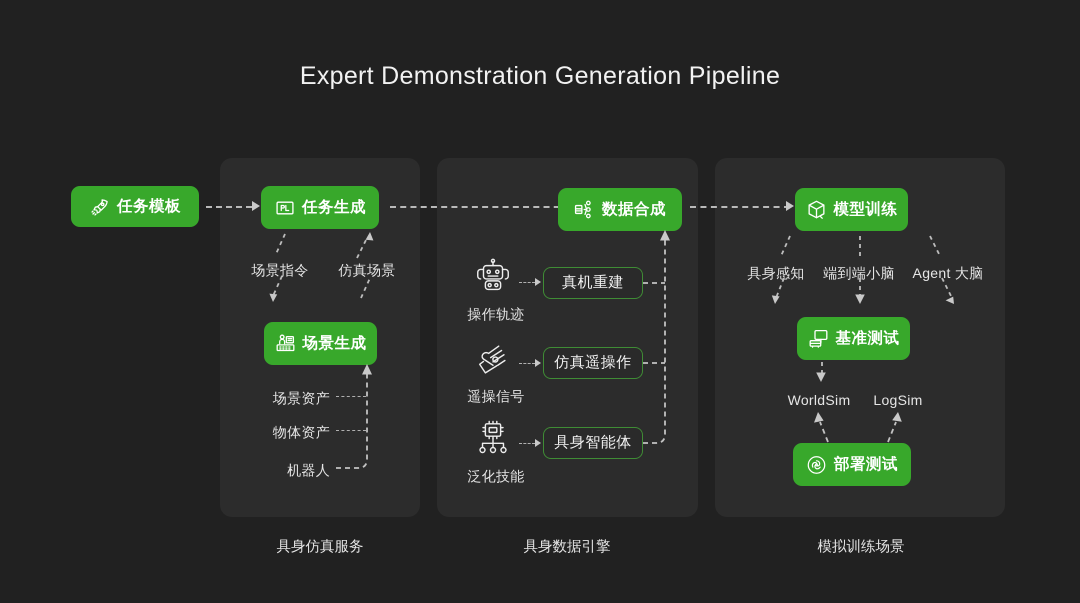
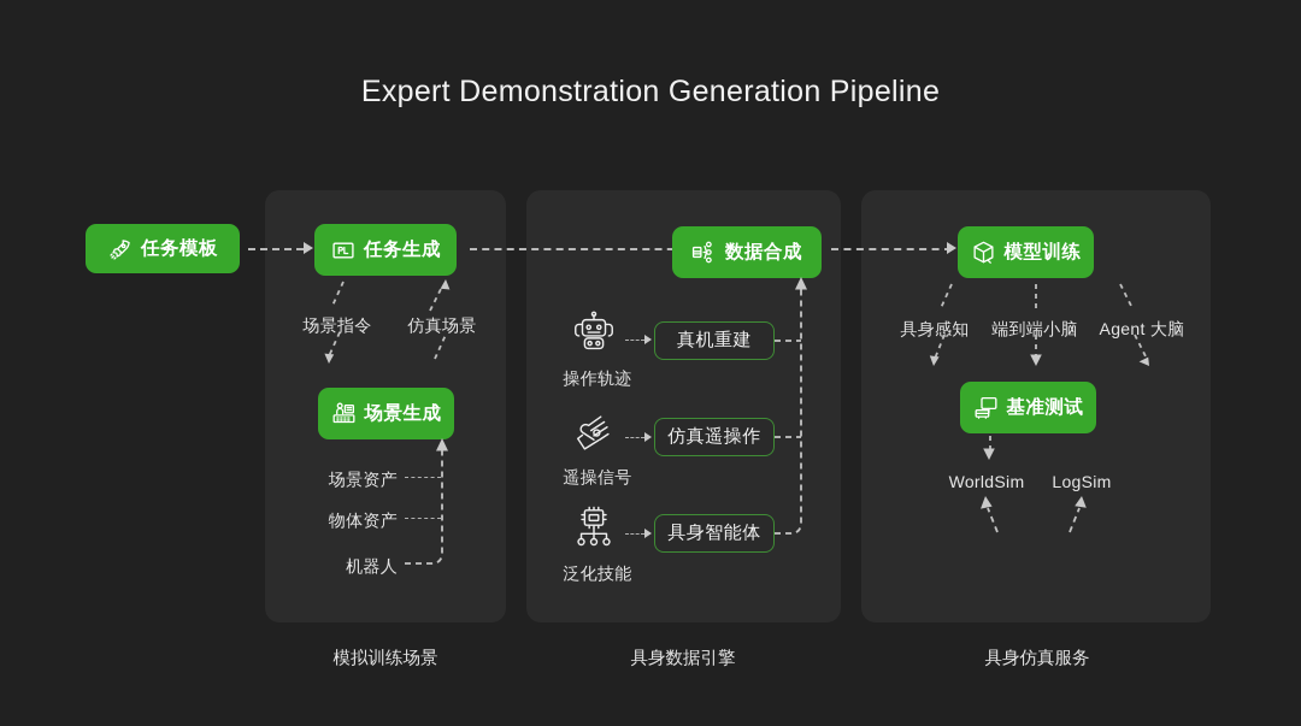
  Expert Demonstration Generation Pipeline
  任务模板
  任务生成
  场景生成
  场景指令
  仿真场景
  场景资产
  物体资产
  机器人
  数据合成
  操作轨迹
  真机重建
  遥操信号
  仿真遥操作
  泛化技能
  具身智能体
  模型训练
  具身感知
  端到端小脑
  Agent 大脑
  基准测试
  WorldSim
  LogSim
- 部署测试
- 具身仿真服务
+ 模拟训练场景
  具身数据引擎
- 模拟训练场景
+ 具身仿真服务
